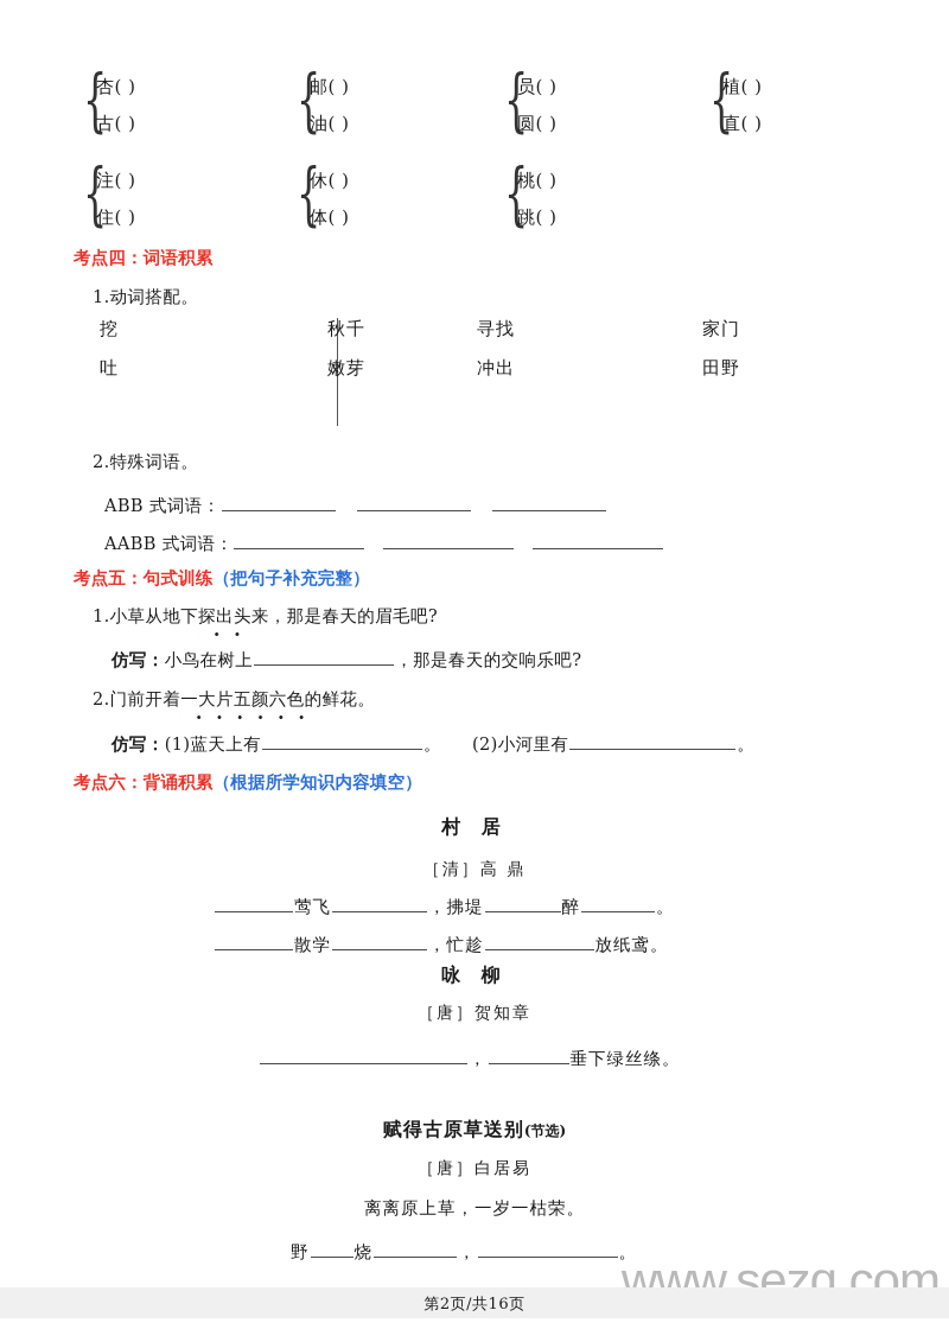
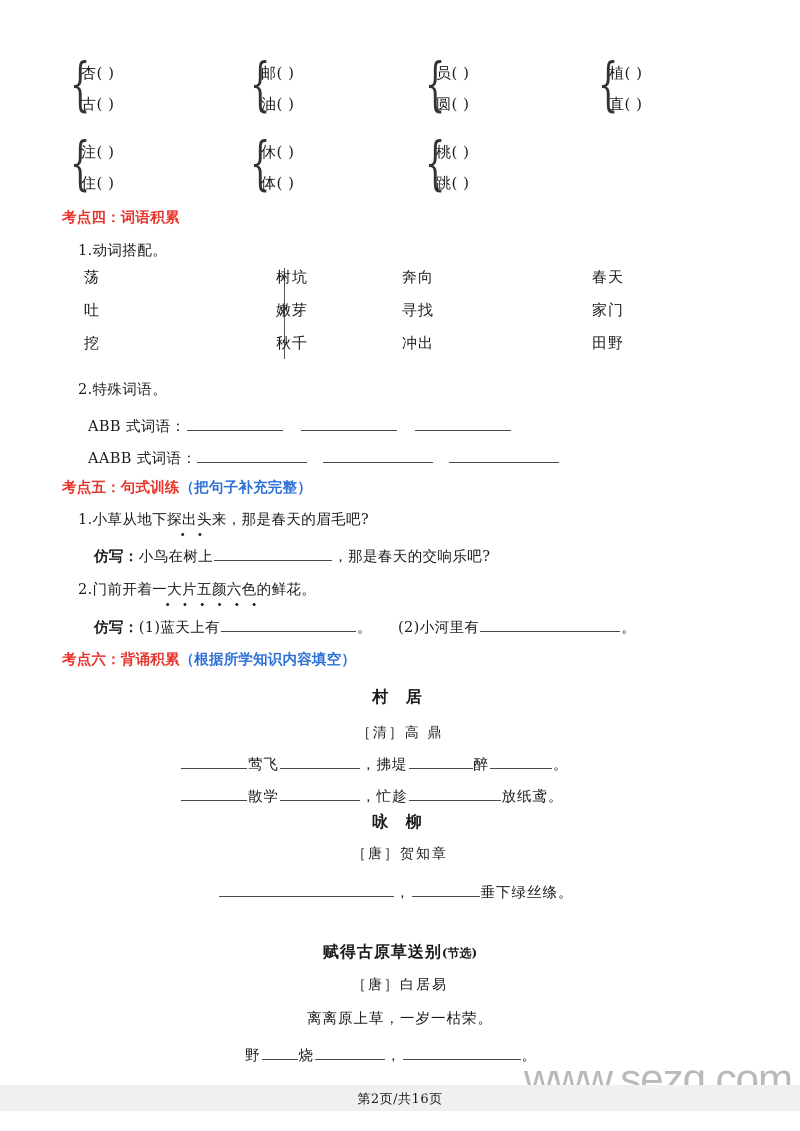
  {
  杏( )
  古( )
  {
  邮( )
  油( )
  {
  员( )
  圆( )
  {
  植( )
  直( )
  {
  注( )
  住( )
  {
  休( )
  体( )
  {
  桃( )
  跳( )
  考点四：词语积累
  1.动词搭配。
+ 荡
+ 树坑
+ 奔向
+ 春天
- 挖
+ 吐
- 秋千
+ 嫩芽
  寻找
  家门
- 吐
+ 挖
- 嫩芽
+ 秋千
  冲出
  田野
  2.特殊词语。
  ABB 式词语：
  AABB 式词语：
  考点五：句式训练（把句子补充完整）
  1.小草从地下探出头来，那是春天的眉毛吧?
  仿写：小鸟在树上 ，那是春天的交响乐吧?
  2.门前开着一大片五颜六色的鲜花。
  仿写：(1)蓝天上有 。 (2)小河里有 。
  考点六：背诵积累（根据所学知识内容填空）
  村 居
  ［清］高 鼎
  莺飞 ，拂堤 醉 。
  散学 ，忙趁 放纸鸢。
  咏 柳
  ［唐］贺知章
  ， 垂下绿丝绦。
  赋得古原草送别(节选)
  ［唐］白居易
  离离原上草，一岁一枯荣。
  野 烧 ， 。
  www.sezq.com
  第2页/共16页
